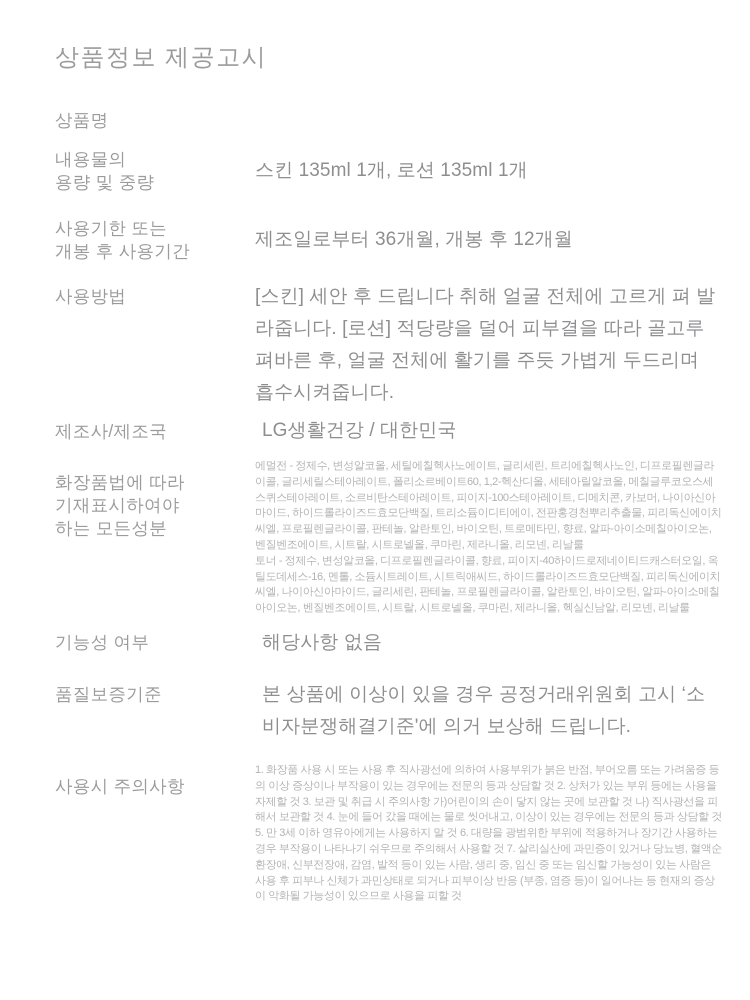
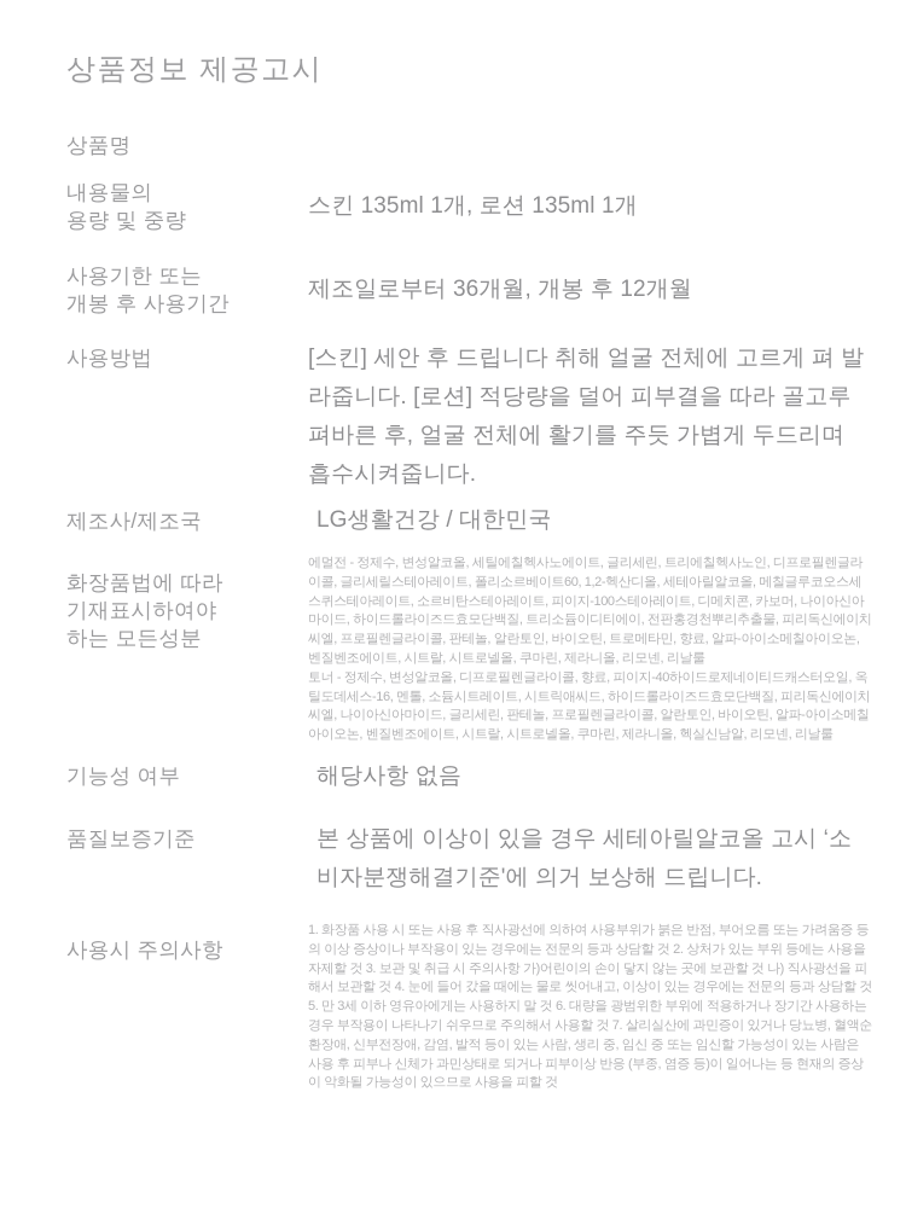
  상품정보 제공고시
  상품명
  내용물의
  용량 및 중량
  스킨 135ml 1개, 로션 135ml 1개
  사용기한 또는
  개봉 후 사용기간
  제조일로부터 36개월, 개봉 후 12개월
  사용방법
  [스킨] 세안 후 드립니다 취해 얼굴 전체에 고르게 펴 발라줍니다. [로션] 적당량을 덜어 피부결을 따라 골고루 펴바른 후, 얼굴 전체에 활기를 주듯 가볍게 두드리며 흡수시켜줍니다.
  제조사/제조국
  LG생활건강 / 대한민국
  화장품법에 따라
  기재표시하여야
  하는 모든성분
  에멀전 - 정제수, 변성알코올, 세틸에칠헥사노에이트, 글리세린, 트리에칠헥사노인, 디프로필렌글라이콜, 글리세릴스테아레이트, 폴리소르베이트60, 1,2-헥산디올, 세테아릴알코올, 메칠글루코오스세스퀴스테아레이트, 소르비탄스테아레이트, 피이지-100스테아레이트, 디메치콘, 카보머, 나이아신아마이드, 하이드롤라이즈드효모단백질, 트리소듐이디티에이, 전판홍경천뿌리추출물, 피리독신에이치씨엘, 프로필렌글라이콜, 판테놀, 알란토인, 바이오틴, 트로메타민, 향료, 알파-아이소메칠아이오논, 벤질벤조에이트, 시트랄, 시트로넬올, 쿠마린, 제라니올, 리모넨, 리날룰
  토너 - 정제수, 변성알코올, 디프로필렌글라이콜, 향료, 피이지-40하이드로제네이티드캐스터오일, 옥틸도데세스-16, 멘톨, 소듐시트레이트, 시트릭애씨드, 하이드롤라이즈드효모단백질, 피리독신에이치씨엘, 나이아신아마이드, 글리세린, 판테놀, 프로필렌글라이콜, 알란토인, 바이오틴, 알파-아이소메칠아이오논, 벤질벤조에이트, 시트랄, 시트로넬올, 쿠마린, 제라니올, 헥실신남알, 리모넨, 리날룰
  기능성 여부
  해당사항 없음
  품질보증기준
- 본 상품에 이상이 있을 경우 공정거래위원회 고시 ‘소비자분쟁해결기준'에 의거 보상해 드립니다.
+ 본 상품에 이상이 있을 경우 세테아릴알코올 고시 ‘소비자분쟁해결기준'에 의거 보상해 드립니다.
  사용시 주의사항
  1. 화장품 사용 시 또는 사용 후 직사광선에 의하여 사용부위가 붉은 반점, 부어오름 또는 가려움증 등의 이상 증상이나 부작용이 있는 경우에는 전문의 등과 상담할 것 2. 상처가 있는 부위 등에는 사용을 자제할 것 3. 보관 및 취급 시 주의사항 가)어린이의 손이 닿지 않는 곳에 보관할 것 나) 직사광선을 피해서 보관할 것 4. 눈에 들어 갔을 때에는 물로 씻어내고, 이상이 있는 경우에는 전문의 등과 상담할 것 5. 만 3세 이하 영유아에게는 사용하지 말 것 6. 대량을 광범위한 부위에 적용하거나 장기간 사용하는 경우 부작용이 나타나기 쉬우므로 주의해서 사용할 것 7. 살리실산에 과민증이 있거나 당뇨병, 혈액순환장애, 신부전장애, 감염, 발적 등이 있는 사람, 생리 중, 임신 중 또는 임신할 가능성이 있는 사람은 사용 후 피부나 신체가 과민상태로 되거나 피부이상 반응 (부종, 염증 등)이 일어나는 등 현재의 증상이 악화될 가능성이 있으므로 사용을 피할 것
